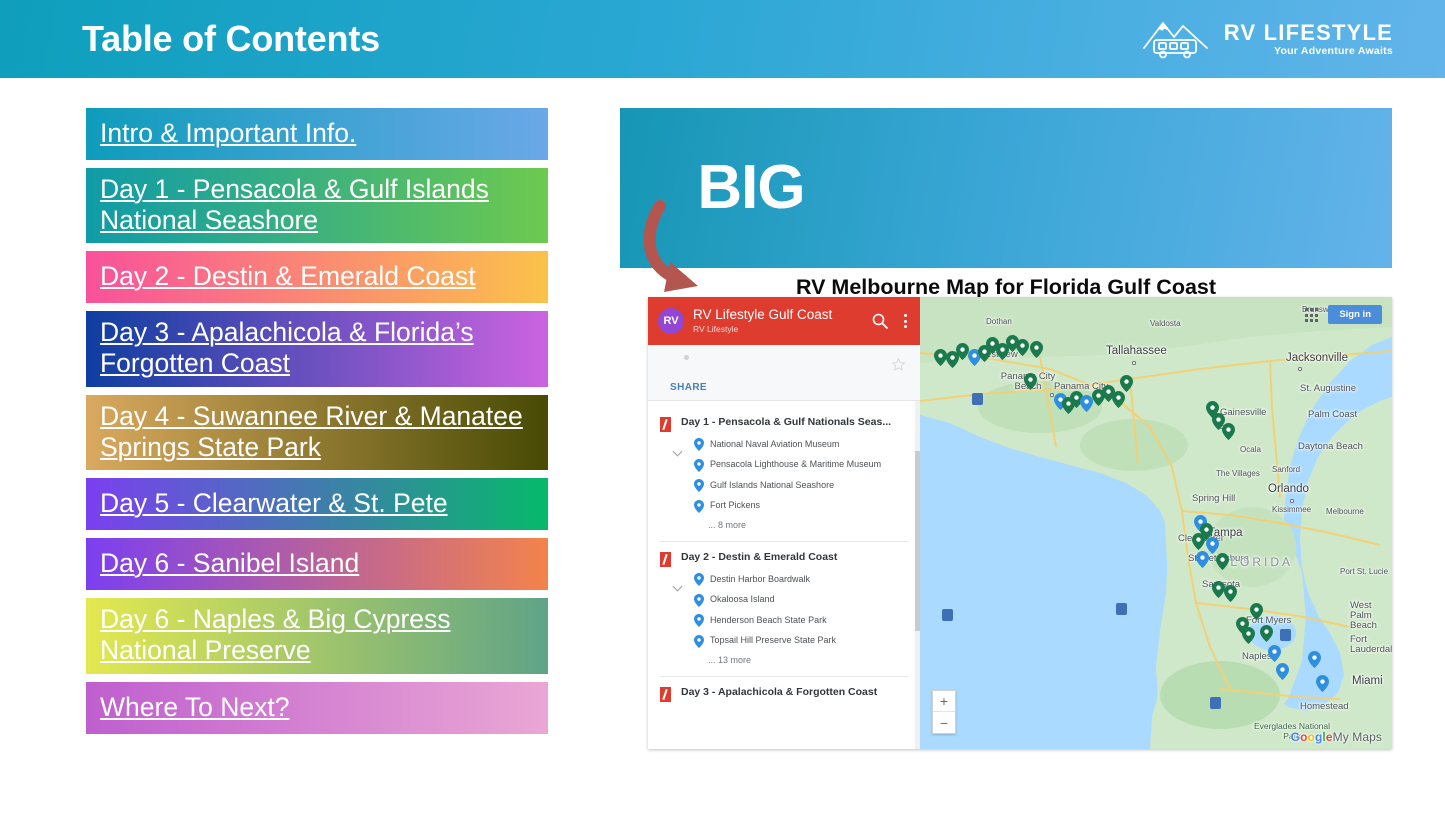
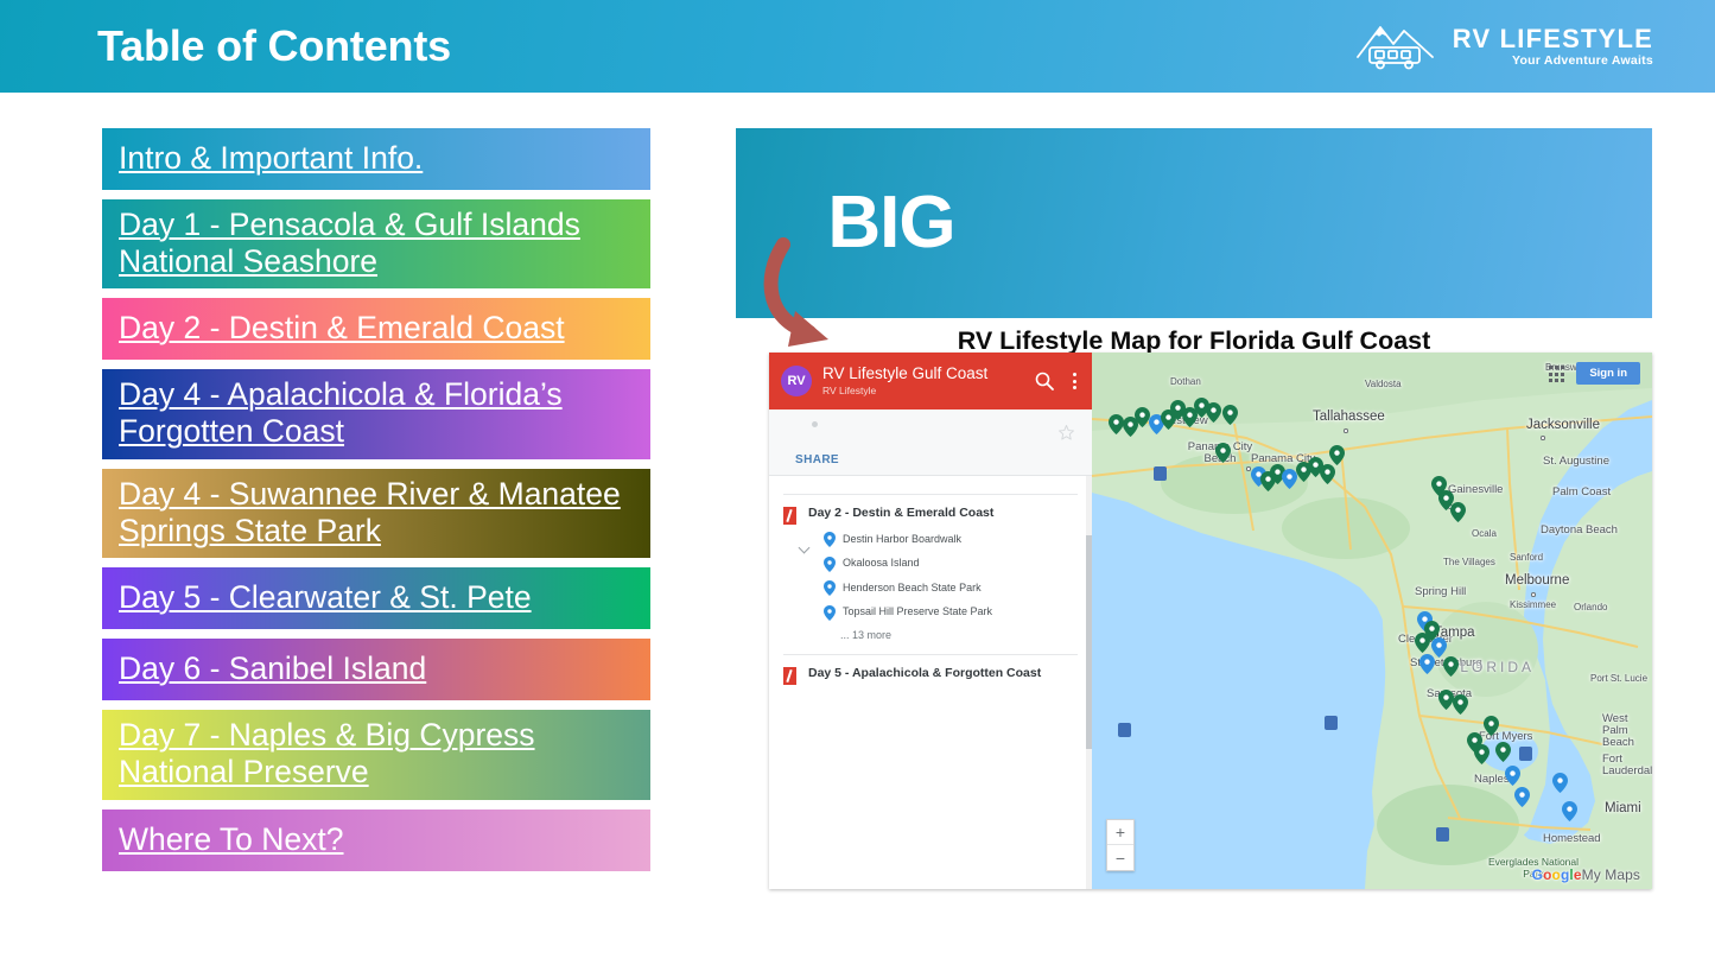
  Table of Contents
  RV LIFESTYLE
  Your Adventure Awaits
  Intro & Important Info.
  Day 1 - Pensacola & Gulf Islands National Seashore
  Day 2 - Destin & Emerald Coast
- Day 3 - Apalachicola & Florida’s Forgotten Coast
+ Day 4 - Apalachicola & Florida’s Forgotten Coast
  Day 4 - Suwannee River & Manatee Springs State Park
  Day 5 - Clearwater & St. Pete
  Day 6 - Sanibel Island
- Day 6 - Naples & Big Cypress National Preserve
+ Day 7 - Naples & Big Cypress National Preserve
  Where To Next?
  BIG
- RV Melbourne Map for Florida Gulf Coast
+ RV Lifestyle Map for Florida Gulf Coast
  RV
  RV Lifestyle Gulf Coast
  RV Lifestyle
  SHARE
- Day 1 - Pensacola & Gulf Nationals Seas...
- National Naval Aviation Museum
- Pensacola Lighthouse & Maritime Museum
- Gulf Islands National Seashore
- Fort Pickens
- ... 8 more
  Day 2 - Destin & Emerald Coast
  Destin Harbor Boardwalk
  Okaloosa Island
  Henderson Beach State Park
  Topsail Hill Preserve State Park
  ... 13 more
- Day 3 - Apalachicola & Forgotten Coast
+ Day 5 - Apalachicola & Forgotten Coast
  Tallahassee
  Pana City Bech
  Panama Cit
  Dothan
  Valdosta
  Jacksonville
  St. Augustine
  Palm Coast
  Gainesville
  Ocala
  Daytona Beach
  The Villages
  Sanford
- Orlando
+ Melbourne
  Spring Hill
  Kissimmee
- Melbourne
+ Orlando
  ampa
  Sasota
  Port St. Lucie
  Fort Myers
  Naples
  West Palm Beach
  Fort Lauderdal
  Miami
  Homestead
  Everglades National Park
  LORIDA
  Sign in
  +
  −
  GoogleMy Maps
